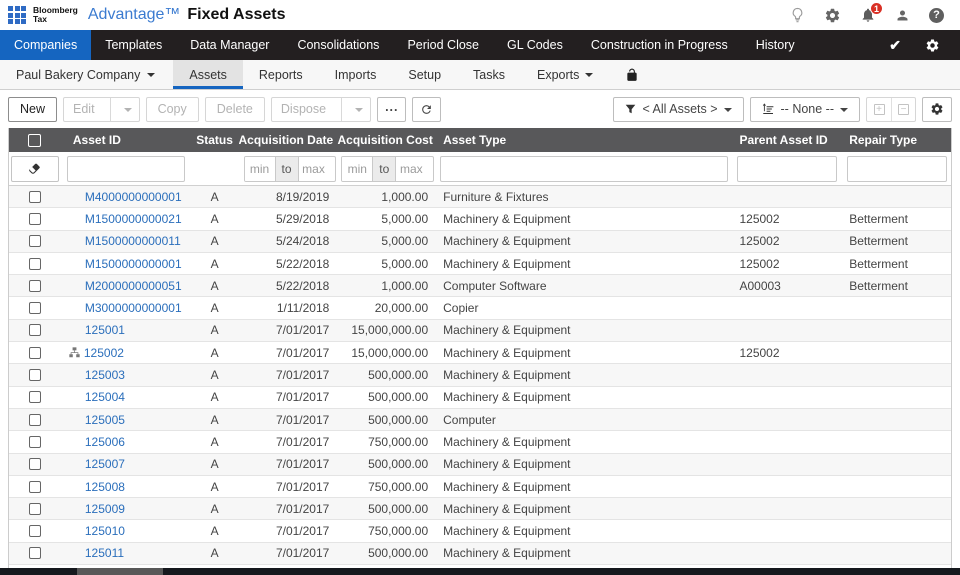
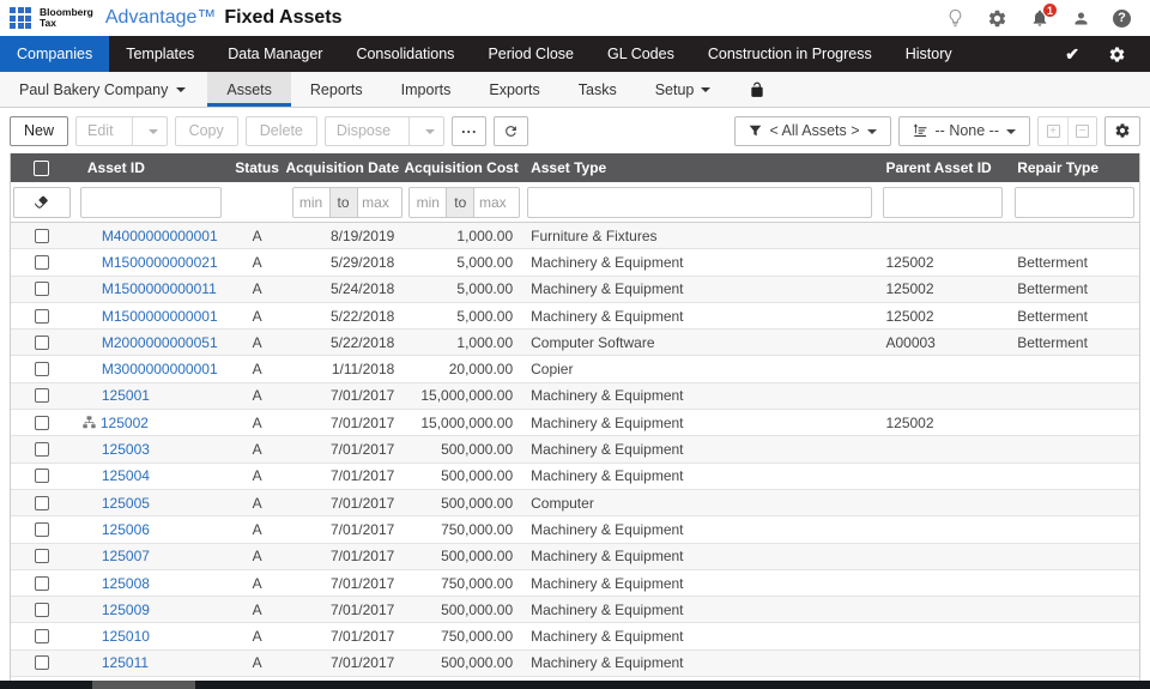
  Bloomberg
  Tax
  Advantage™
  Fixed Assets
  1
  ?
  Companies
  Templates
  Data Manager
  Consolidations
  Period Close
  GL Codes
  Construction in Progress
  History
  ✔
  Paul Bakery Company
  Assets
  Reports
  Imports
- Setup
+ Exports
  Tasks
- Exports
+ Setup
  New
  Edit
  Copy
  Delete
  Dispose
  ...
  < All Assets >
  -- None --
  +
  −
  Asset ID
  Status
  Acquisition Date
  Acquisition Cost
  Asset Type
  Parent Asset ID
  Repair Type
  min
  to
  max
  min
  to
  max
  M4000000000001
  A
  8/19/2019
  1,000.00
  Furniture & Fixtures
  M1500000000021
  A
  5/29/2018
  5,000.00
  Machinery & Equipment
  125002
  Betterment
  M1500000000011
  A
  5/24/2018
  5,000.00
  Machinery & Equipment
  125002
  Betterment
  M1500000000001
  A
  5/22/2018
  5,000.00
  Machinery & Equipment
  125002
  Betterment
  M2000000000051
  A
  5/22/2018
  1,000.00
  Computer Software
  A00003
  Betterment
  M3000000000001
  A
  1/11/2018
  20,000.00
  Copier
  125001
  A
  7/01/2017
  15,000,000.00
  Machinery & Equipment
  125002
  A
  7/01/2017
  15,000,000.00
  Machinery & Equipment
  125002
  125003
  A
  7/01/2017
  500,000.00
  Machinery & Equipment
  125004
  A
  7/01/2017
  500,000.00
  Machinery & Equipment
  125005
  A
  7/01/2017
  500,000.00
  Computer
  125006
  A
  7/01/2017
  750,000.00
  Machinery & Equipment
  125007
  A
  7/01/2017
  500,000.00
  Machinery & Equipment
  125008
  A
  7/01/2017
  750,000.00
  Machinery & Equipment
  125009
  A
  7/01/2017
  500,000.00
  Machinery & Equipment
  125010
  A
  7/01/2017
  750,000.00
  Machinery & Equipment
  125011
  A
  7/01/2017
  500,000.00
  Machinery & Equipment
